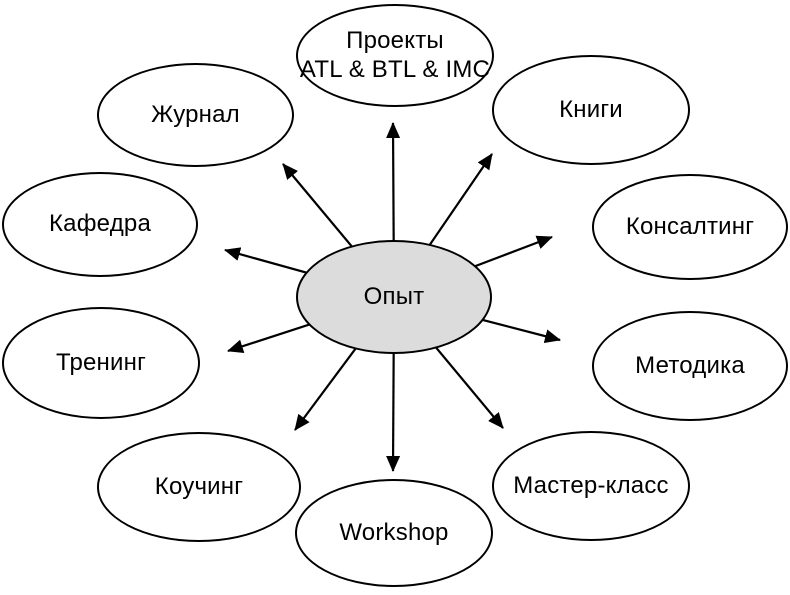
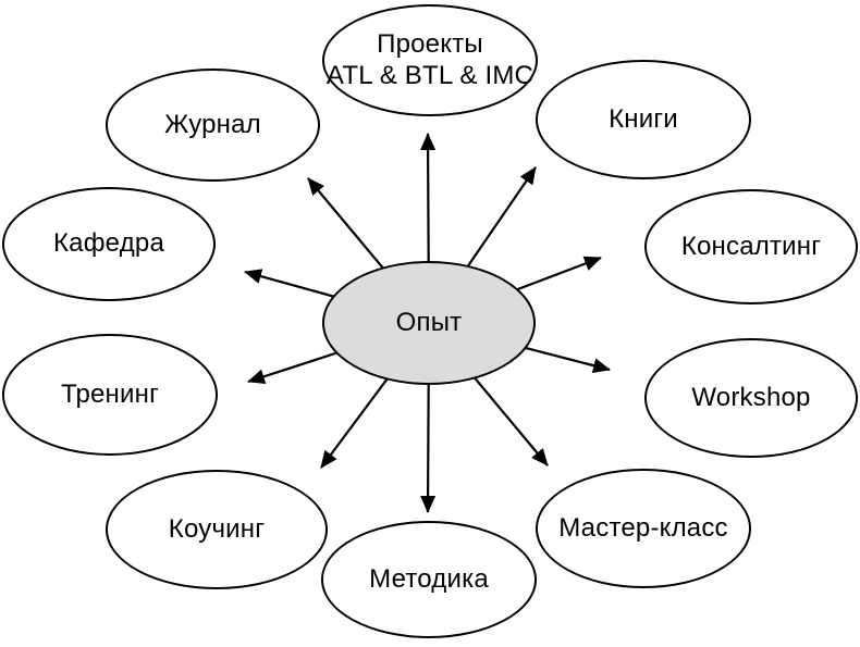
  Проекты
  ATL & BTL & IMC
  Книги
  Консалтинг
- Методика
+ Workshop
  Мастер-класс
- Workshop
+ Методика
  Коучинг
  Тренинг
  Кафедра
  Журнал
  Опыт
